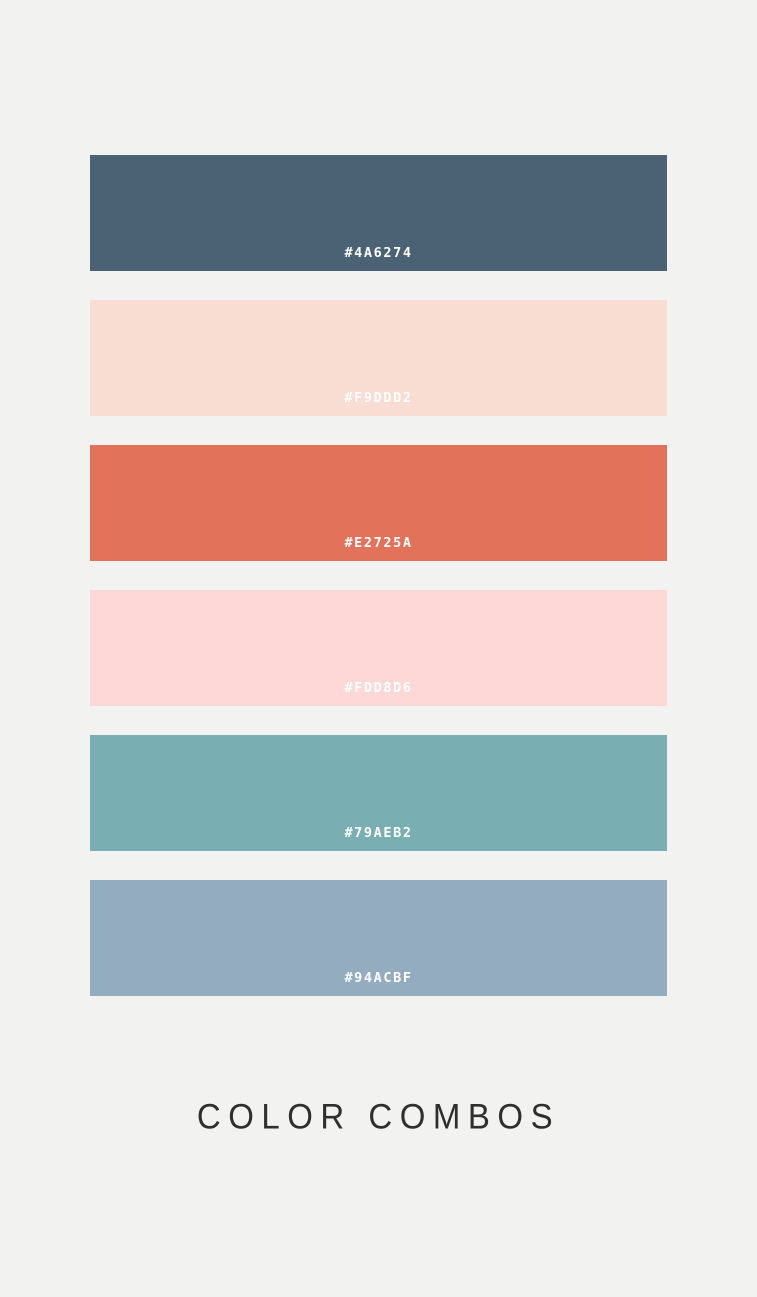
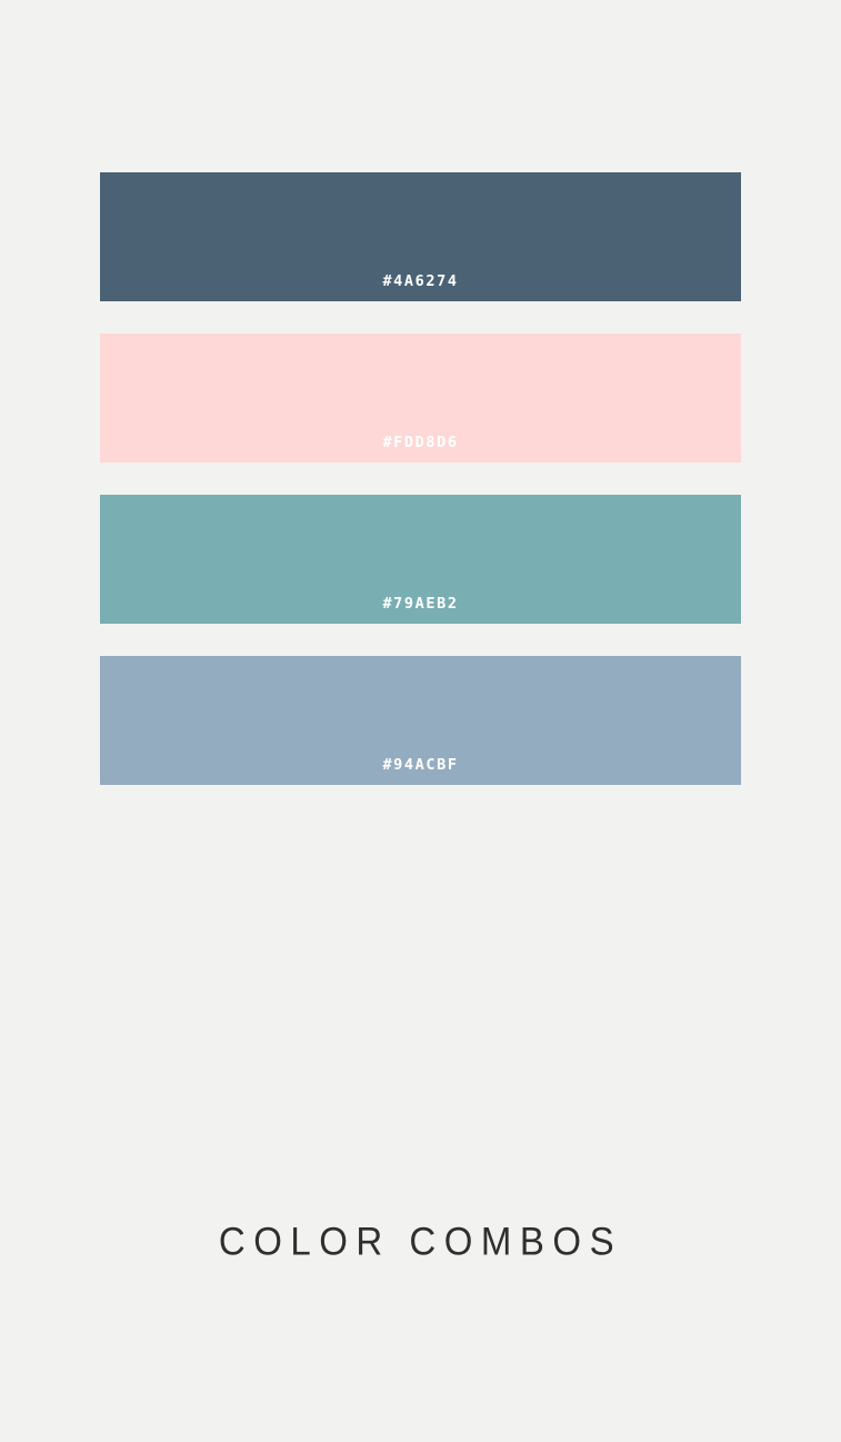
  #4A6274
- #F9DDD2
- #E2725A
  #FDD8D6
  #79AEB2
  #94ACBF
  COLOR COMBOS
